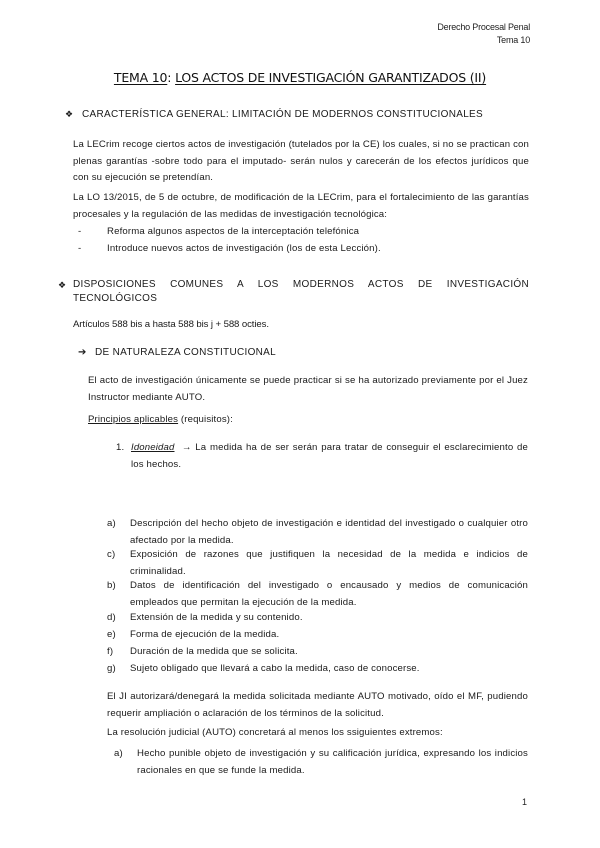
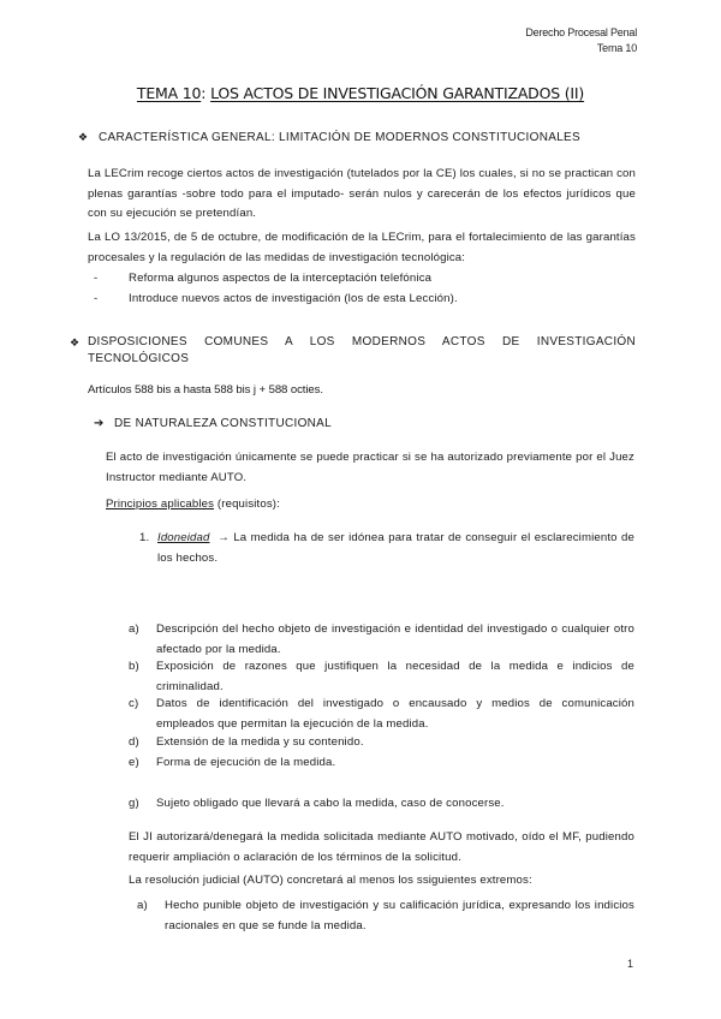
  Derecho Procesal Penal
  Tema 10
  TEMA 10: LOS ACTOS DE INVESTIGACIÓN GARANTIZADOS (II)
  ❖
  CARACTERÍSTICA GENERAL: LIMITACIÓN DE MODERNOS CONSTITUCIONALES
  La LECrim recoge ciertos actos de investigación (tutelados por la CE) los cuales, si no se practican con plenas garantías -sobre todo para el imputado- serán nulos y carecerán de los efectos jurídicos que con su ejecución se pretendían.
  La LO 13/2015, de 5 de octubre, de modificación de la LECrim, para el fortalecimiento de las garantías procesales y la regulación de las medidas de investigación tecnológica:
  -
  Reforma algunos aspectos de la interceptación telefónica
  -
  Introduce nuevos actos de investigación (los de esta Lección).
  ❖
  DISPOSICIONES COMUNES A LOS MODERNOS ACTOS DE INVESTIGACIÓN
  TECNOLÓGICOS
  Artículos 588 bis a hasta 588 bis j + 588 octies.
  ➔
  DE NATURALEZA CONSTITUCIONAL
  El acto de investigación únicamente se puede practicar si se ha autorizado previamente por el Juez Instructor mediante AUTO.
  Principios aplicables (requisitos):
  1.
- Idoneidad → La medida ha de ser serán para tratar de conseguir el esclarecimiento de los hechos.
+ Idoneidad → La medida ha de ser idónea para tratar de conseguir el esclarecimiento de los hechos.
  a)
  Descripción del hecho objeto de investigación e identidad del investigado o cualquier otro afectado por la medida.
- c)
+ b)
  Exposición de razones que justifiquen la necesidad de la medida e indicios de criminalidad.
- b)
+ c)
  Datos de identificación del investigado o encausado y medios de comunicación empleados que permitan la ejecución de la medida.
  d)
  Extensión de la medida y su contenido.
  e)
  Forma de ejecución de la medida.
- f)
- Duración de la medida que se solicita.
  g)
  Sujeto obligado que llevará a cabo la medida, caso de conocerse.
  El JI autorizará/denegará la medida solicitada mediante AUTO motivado, oído el MF, pudiendo requerir ampliación o aclaración de los términos de la solicitud.
  La resolución judicial (AUTO) concretará al menos los ssiguientes extremos:
  a)
  Hecho punible objeto de investigación y su calificación jurídica, expresando los indicios racionales en que se funde la medida.
  1
